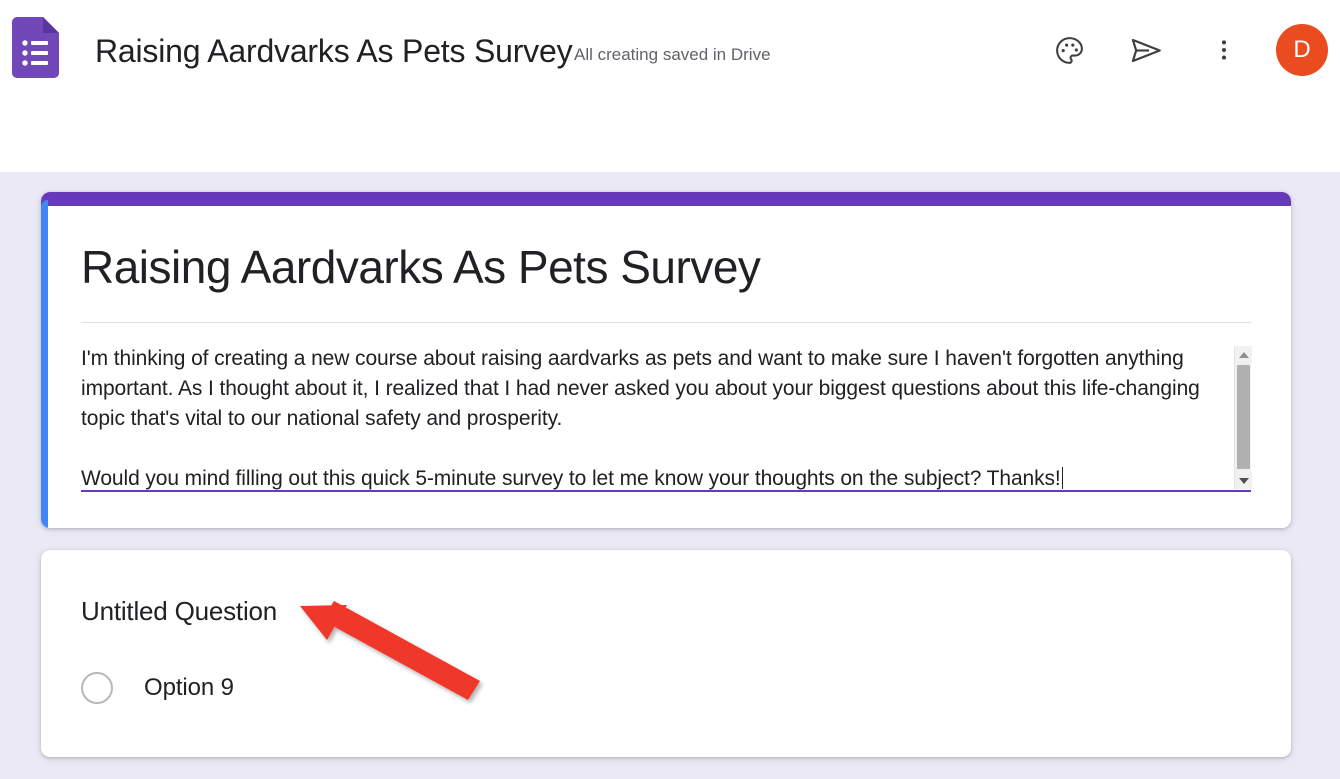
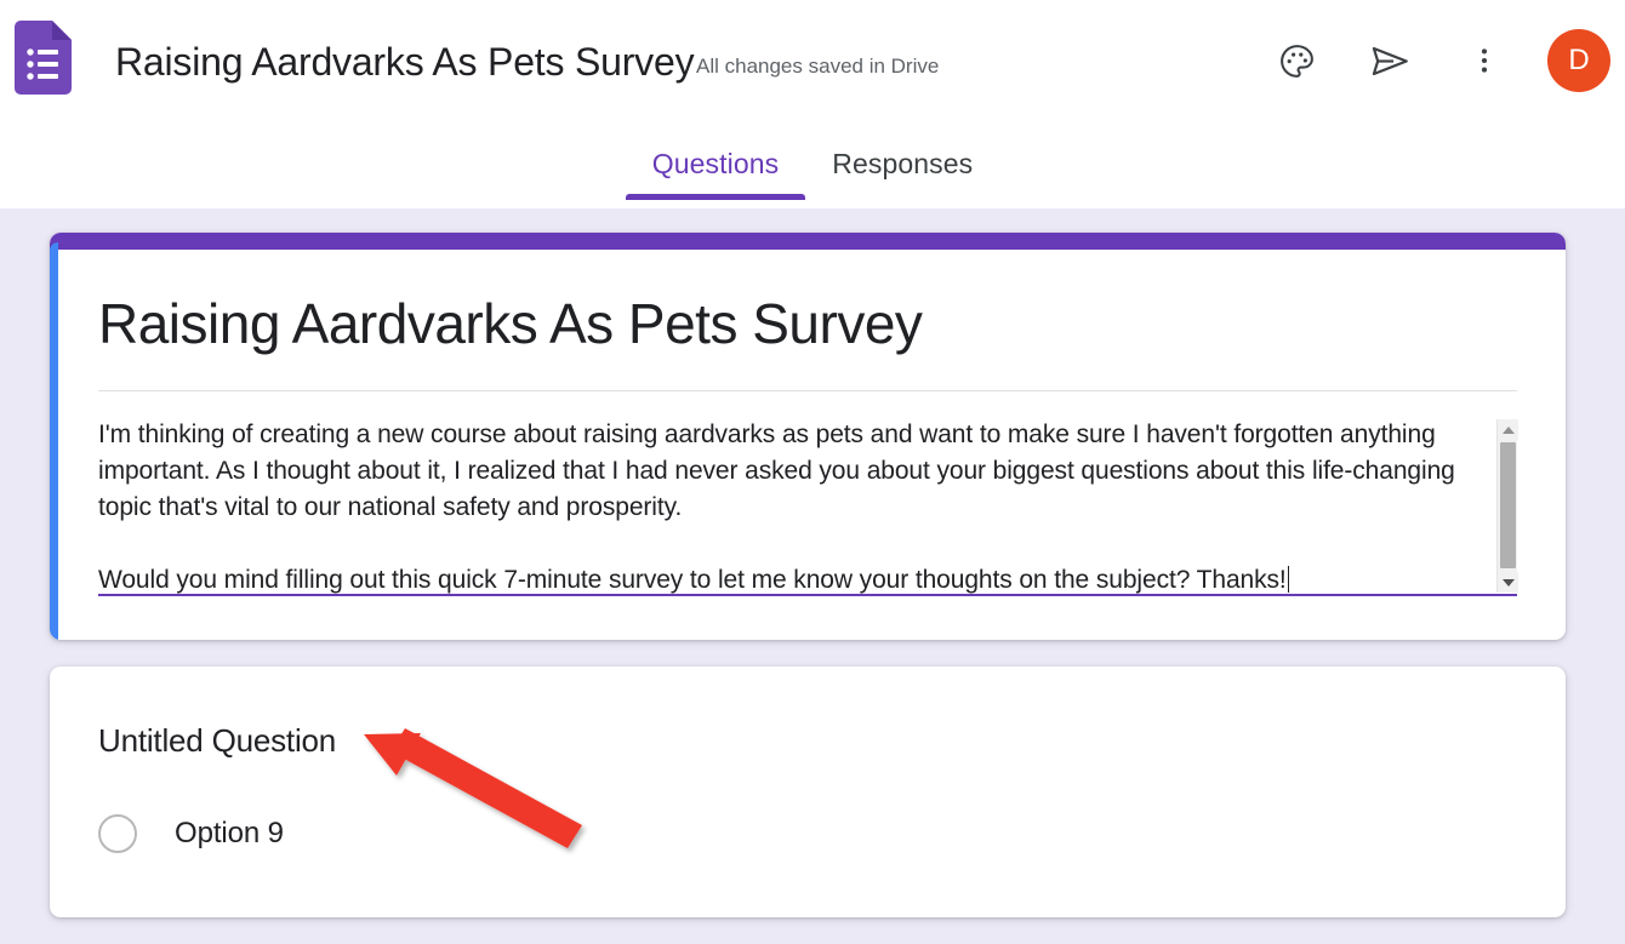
  Raising Aardvarks As Pets Survey
- All creating saved in Drive
+ All changes saved in Drive
  D
+ Questions
+ Responses
  Raising Aardvarks As Pets Survey
  I'm thinking of creating a new course about raising aardvarks as pets and want to make sure I haven't forgotten anything important. As I thought about it, I realized that I had never asked you about your biggest questions about this life-changing topic that's vital to our national safety and prosperity.
- Would you mind filling out this quick 5-minute survey to let me know your thoughts on the subject? Thanks!
+ Would you mind filling out this quick 7-minute survey to let me know your thoughts on the subject? Thanks!
  Untitled Question
  Option 9
